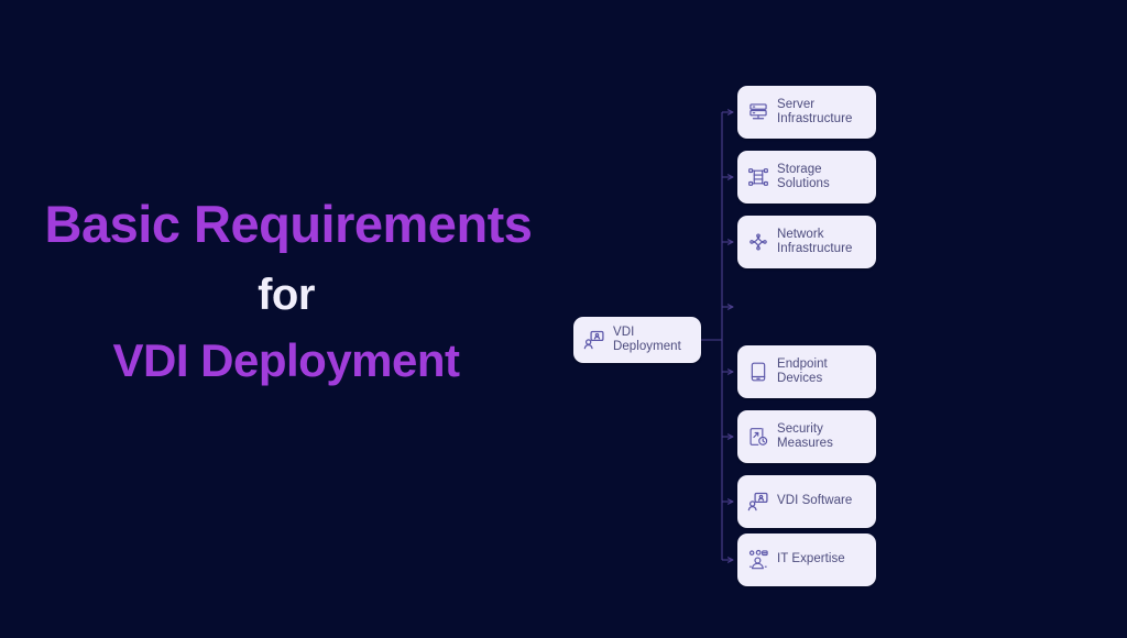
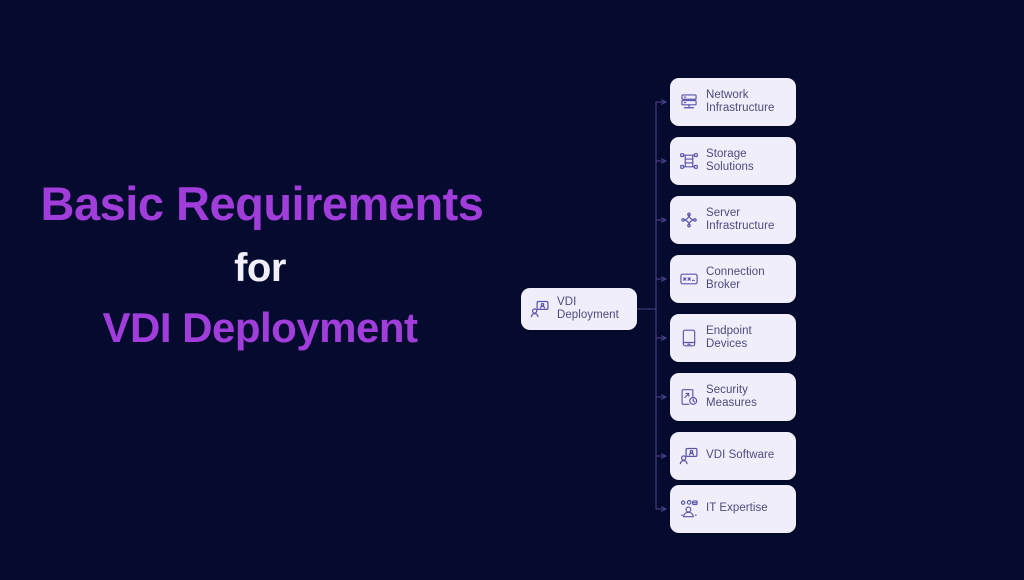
  Basic Requirements
  for
  VDI Deployment
  VDI Deployment
- Server Infrastructure
+ Network Infrastructure
  Storage Solutions
- Network Infrastructure
+ Server Infrastructure
+ Connection Broker
  Endpoint Devices
  Security Measures
  VDI Software
  IT Expertise
